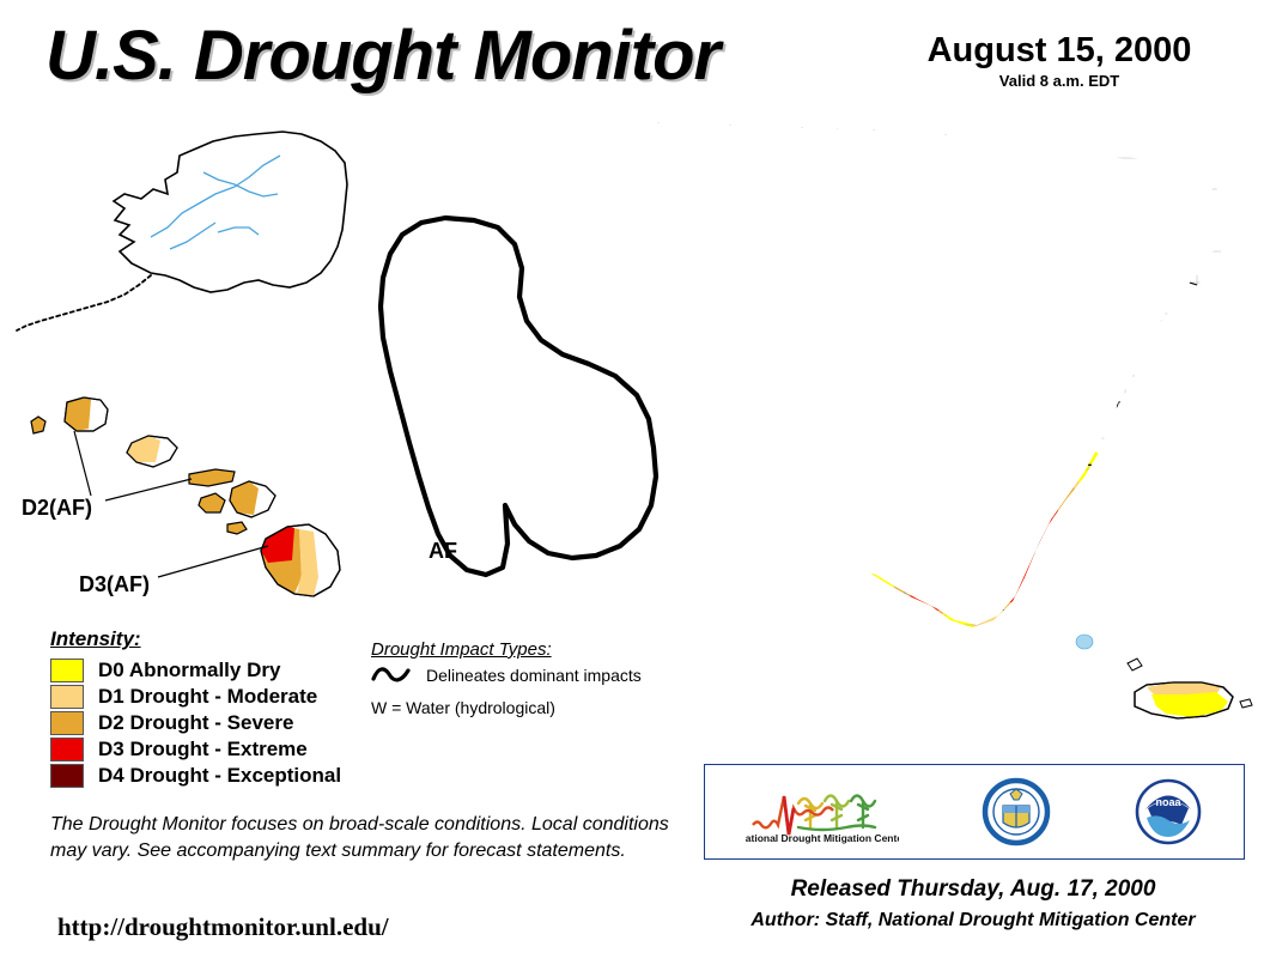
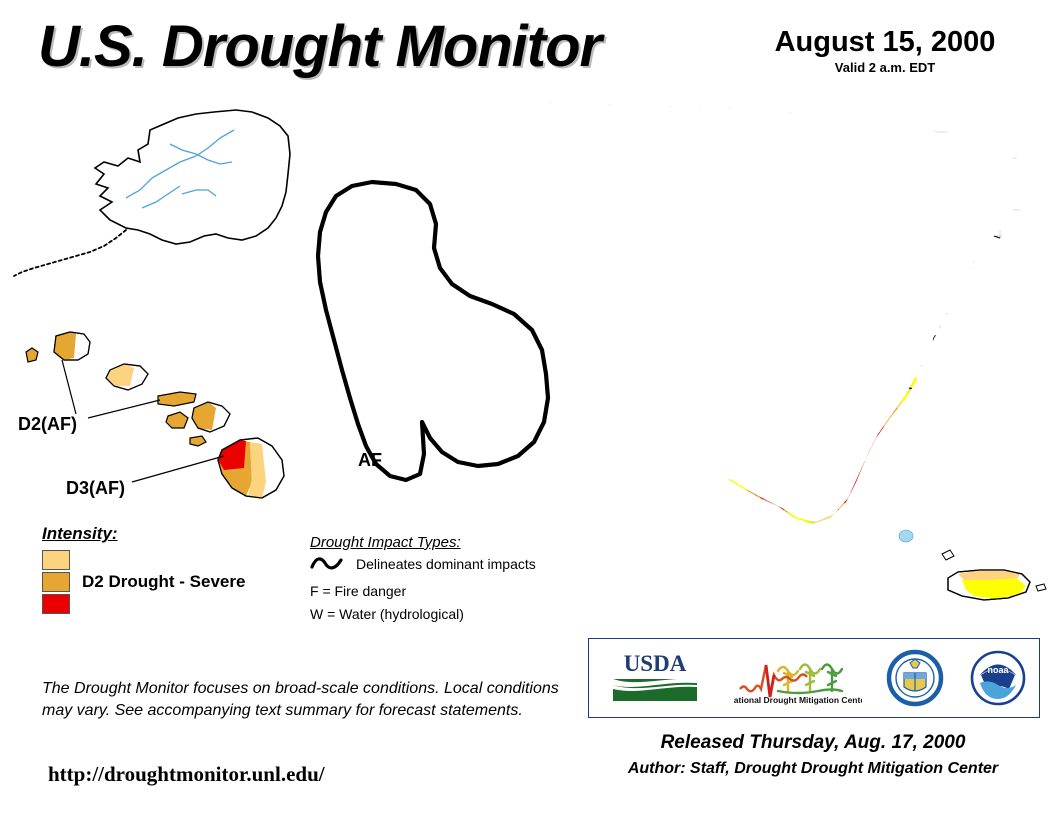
  U.S. Drought Monitor
  August 15, 2000
- Valid 8 a.m. EDT
+ Valid 2 a.m. EDT
  D2(AF)
  D3(AF)
  AF
  Intensity:
- D0 Abnormally Dry
- D1 Drought - Moderate
  D2 Drought - Severe
- D3 Drought - Extreme
- D4 Drought - Exceptional
  Drought Impact Types:
  Delineates dominant impacts
+ F = Fire danger
  W = Water (hydrological)
  The Drought Monitor focuses on broad-scale conditions. Local conditions may vary. See accompanying text summary for forecast statements.
  http://droughtmonitor.unl.edu/
+ USDA
  ational Drought Mitigation Cent
  noaa
  Released Thursday, Aug. 17, 2000
- Author: Staff, National Drought Mitigation Center
+ Author: Staff, Drought Drought Mitigation Center
